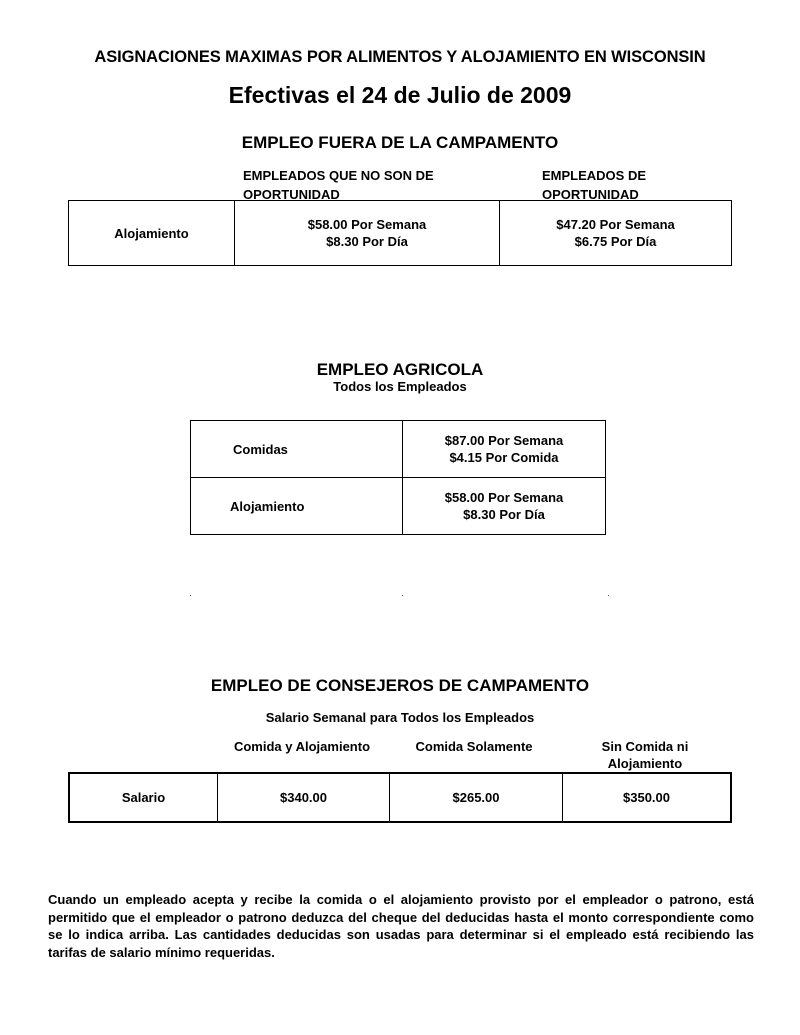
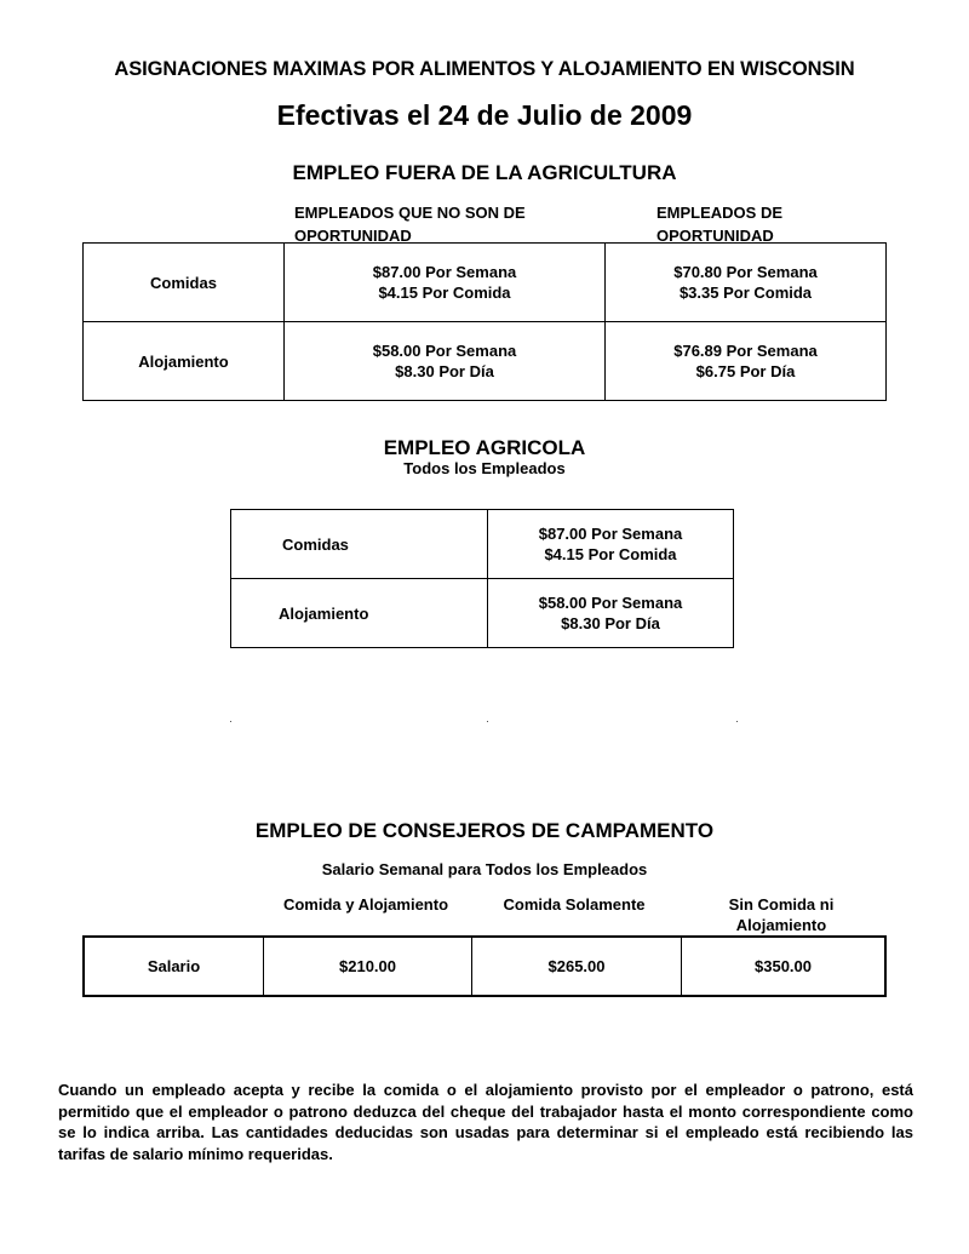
  ASIGNACIONES MAXIMAS POR ALIMENTOS Y ALOJAMIENTO EN WISCONSIN
  Efectivas el 24 de Julio de 2009
- EMPLEO FUERA DE LA CAMPAMENTO
+ EMPLEO FUERA DE LA AGRICULTURA
  EMPLEADOS QUE NO SON DE OPORTUNIDAD
  EMPLEADOS DE OPORTUNIDAD
+ Comidas	$87.00 Por Semana $4.15 Por Comida	$70.80 Por Semana $3.35 Por Comida
- Alojamiento	$58.00 Por Semana $8.30 Por Día	$47.20 Por Semana $6.75 Por Día
+ Alojamiento	$58.00 Por Semana $8.30 Por Día	$76.89 Por Semana $6.75 Por Día
  EMPLEO AGRICOLA
  Todos los Empleados
  Comidas	$87.00 Por Semana $4.15 Por Comida
  Alojamiento	$58.00 Por Semana $8.30 Por Día
  EMPLEO DE CONSEJEROS DE CAMPAMENTO
  Salario Semanal para Todos los Empleados
  Comida y Alojamiento
  Comida Solamente
  Sin Comida ni Alojamiento
- Salario	$340.00	$265.00	$350.00
+ Salario	$210.00	$265.00	$350.00
- Cuando un empleado acepta y recibe la comida o el alojamiento provisto por el empleador o patrono, está permitido que el empleador o patrono deduzca del cheque del deducidas hasta el monto correspondiente como se lo indica arriba. Las cantidades deducidas son usadas para determinar si el empleado está recibiendo las tarifas de salario mínimo requeridas.
+ Cuando un empleado acepta y recibe la comida o el alojamiento provisto por el empleador o patrono, está permitido que el empleador o patrono deduzca del cheque del trabajador hasta el monto correspondiente como se lo indica arriba. Las cantidades deducidas son usadas para determinar si el empleado está recibiendo las tarifas de salario mínimo requeridas.
